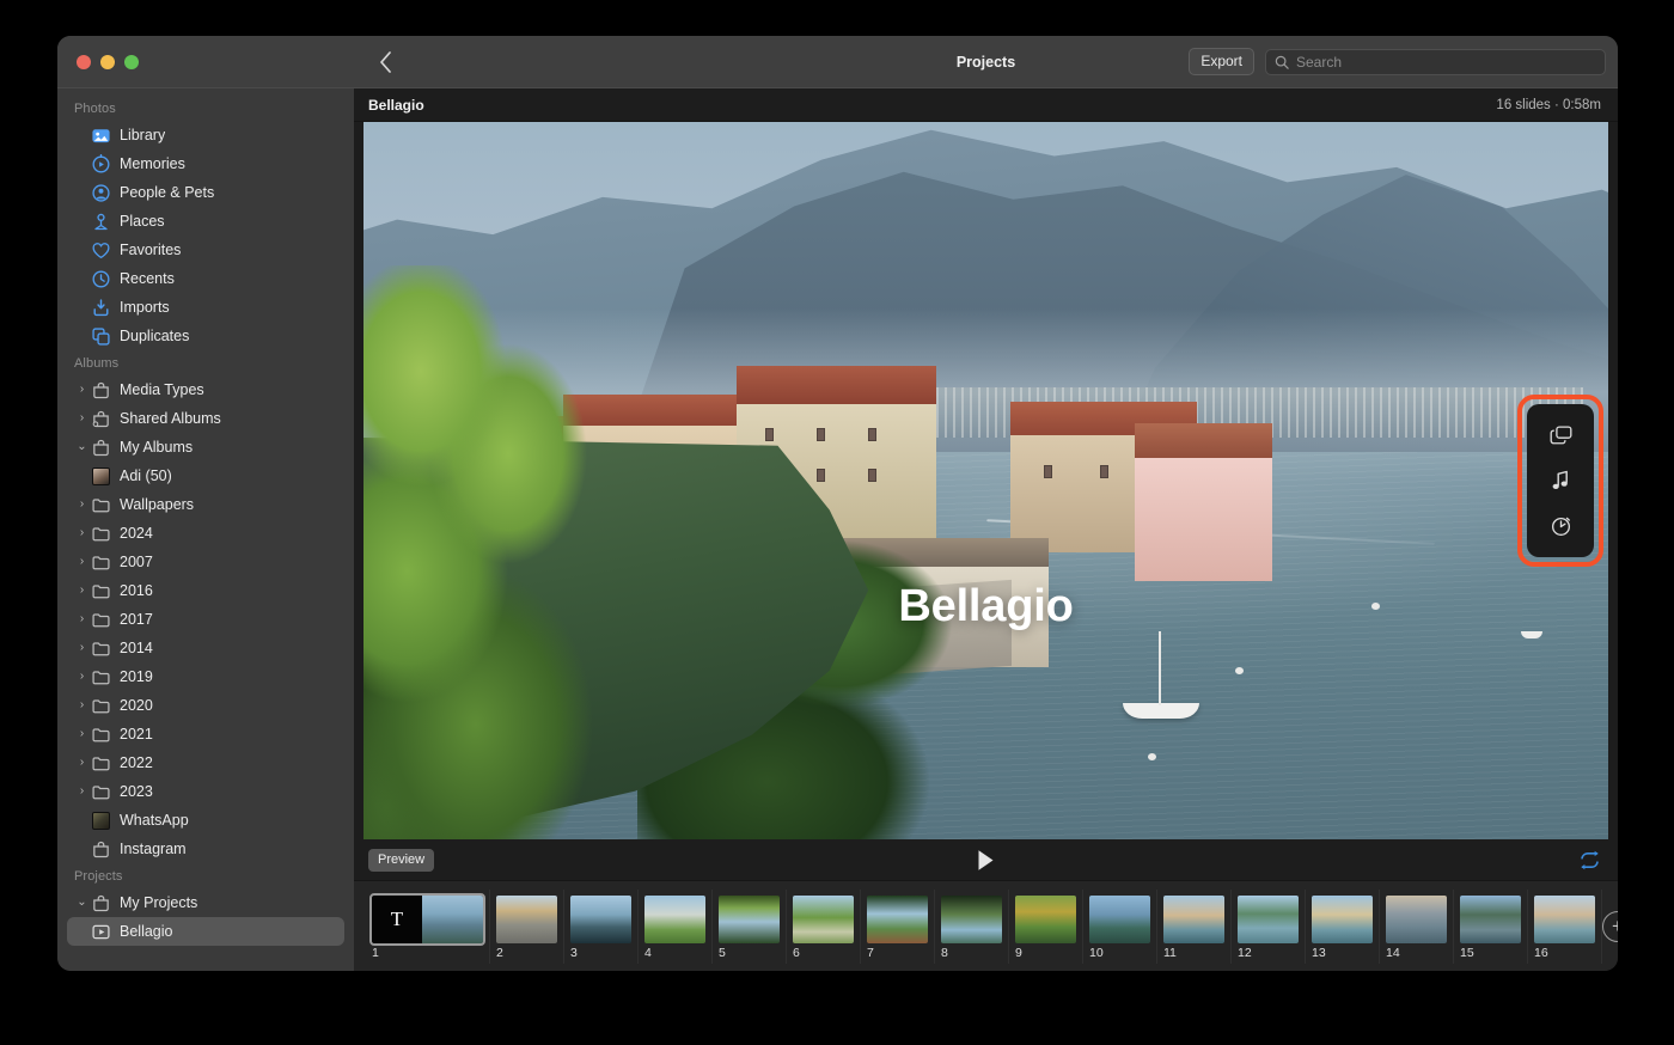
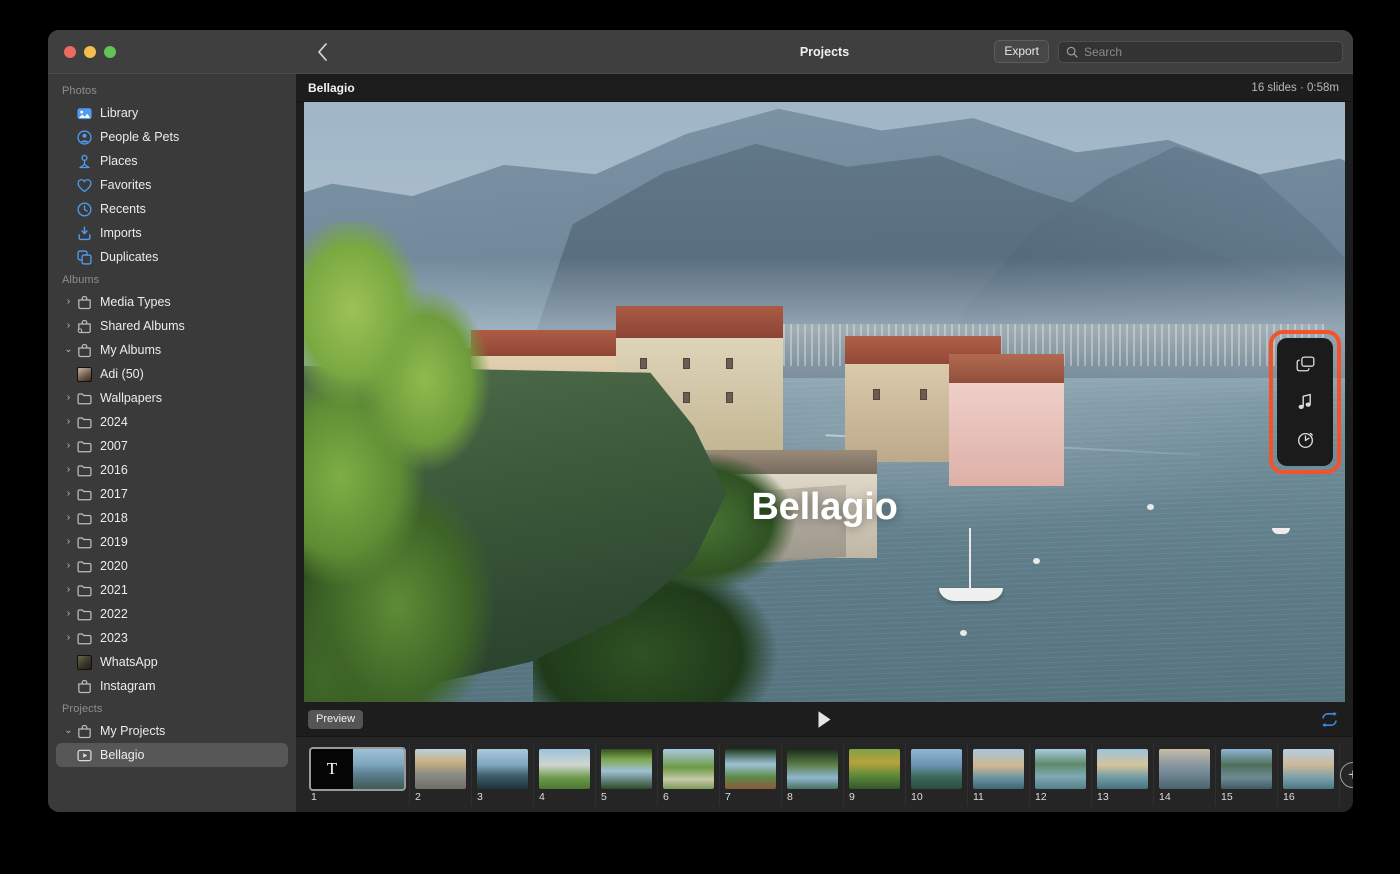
  Photos
  Library
- Memories
  People & Pets
  Places
  Favorites
  Recents
  Imports
  Duplicates
  Albums
  ›
  Media Types
  ›
  Shared Albums
  ⌄
  My Albums
  Adi (50)
  ›
  Wallpapers
  ›
  2024
  ›
  2007
  ›
  2016
  ›
  2017
  ›
- 2014
+ 2018
  ›
  2019
  ›
  2020
  ›
  2021
  ›
  2022
  ›
  2023
  WhatsApp
  Instagram
  Projects
  ⌄
  My Projects
  Bellagio
  Projects
  Export
  Search
  Bellagio
  16 slides · 0:58m
  Bellagio
  Preview
  T
  1
  2
  3
  4
  5
  6
  7
  8
  9
  10
  11
  12
  13
  14
  15
  16
